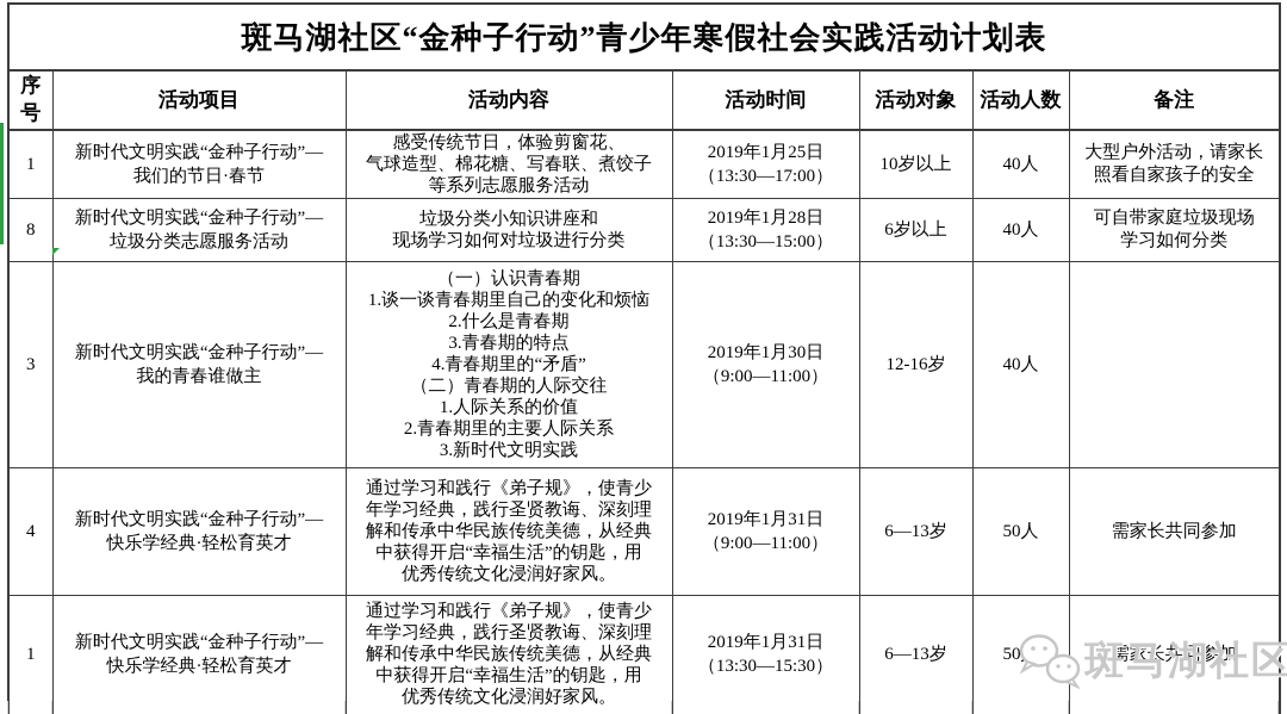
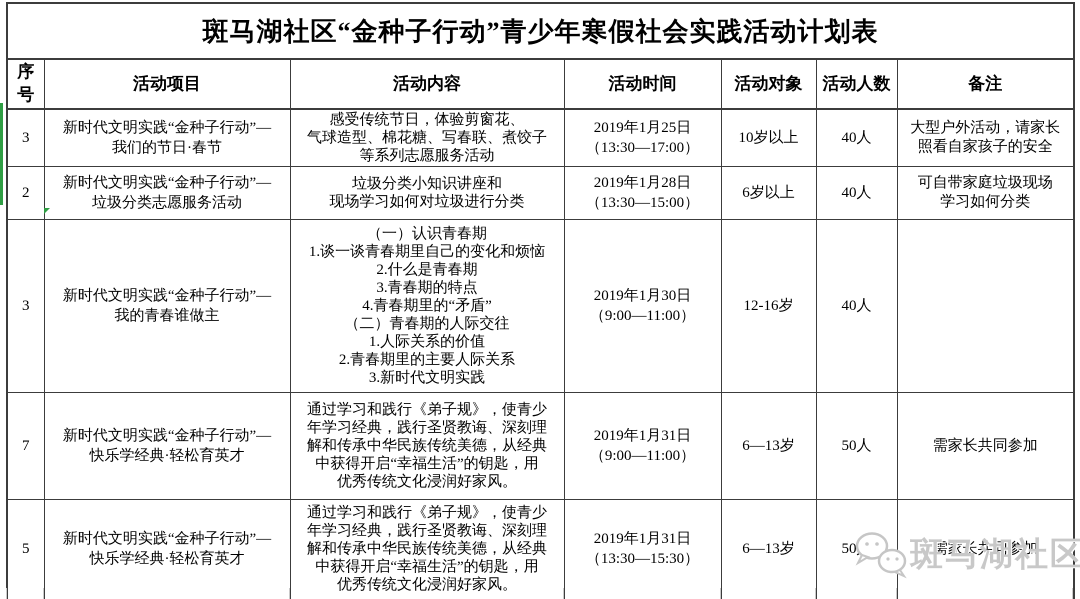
  斑马湖社区“金种子行动”青少年寒假社会实践活动计划表
  序号	活动项目	活动内容	活动时间	活动对象	活动人数	备注
- 1	新时代文明实践“金种子行动”— 我们的节日·春节	感受传统节日，体验剪窗花、 气球造型、棉花糖、写春联、煮饺子 等系列志愿服务活动	2019年1月25日 （13:30—17:00）	10岁以上	40人	大型户外活动，请家长 照看自家孩子的安全
+ 3	新时代文明实践“金种子行动”— 我们的节日·春节	感受传统节日，体验剪窗花、 气球造型、棉花糖、写春联、煮饺子 等系列志愿服务活动	2019年1月25日 （13:30—17:00）	10岁以上	40人	大型户外活动，请家长 照看自家孩子的安全
- 8	新时代文明实践“金种子行动”— 垃圾分类志愿服务活动	垃圾分类小知识讲座和 现场学习如何对垃圾进行分类	2019年1月28日 （13:30—15:00）	6岁以上	40人	可自带家庭垃圾现场 学习如何分类
+ 2	新时代文明实践“金种子行动”— 垃圾分类志愿服务活动	垃圾分类小知识讲座和 现场学习如何对垃圾进行分类	2019年1月28日 （13:30—15:00）	6岁以上	40人	可自带家庭垃圾现场 学习如何分类
  3	新时代文明实践“金种子行动”— 我的青春谁做主	（一）认识青春期 1.谈一谈青春期里自己的变化和烦恼 2.什么是青春期 3.青春期的特点 4.青春期里的“矛盾” （二）青春期的人际交往 1.人际关系的价值 2.青春期里的主要人际关系 3.新时代文明实践	2019年1月30日 （9:00—11:00）	12-16岁	40人
- 4	新时代文明实践“金种子行动”— 快乐学经典·轻松育英才	通过学习和践行《弟子规》，使青少 年学习经典，践行圣贤教诲、深刻理 解和传承中华民族传统美德，从经典 中获得开启“幸福生活”的钥匙，用 优秀传统文化浸润好家风。	2019年1月31日 （9:00—11:00）	6—13岁	50人	需家长共同参加
+ 7	新时代文明实践“金种子行动”— 快乐学经典·轻松育英才	通过学习和践行《弟子规》，使青少 年学习经典，践行圣贤教诲、深刻理 解和传承中华民族传统美德，从经典 中获得开启“幸福生活”的钥匙，用 优秀传统文化浸润好家风。	2019年1月31日 （9:00—11:00）	6—13岁	50人	需家长共同参加
- 1	新时代文明实践“金种子行动”— 快乐学经典·轻松育英才	通过学习和践行《弟子规》，使青少 年学习经典，践行圣贤教诲、深刻理 解和传承中华民族传统美德，从经典 中获得开启“幸福生活”的钥匙，用 优秀传统文化浸润好家风。	2019年1月31日 （13:30—15:30）	6—13岁	50	需家长共同参加
+ 5	新时代文明实践“金种子行动”— 快乐学经典·轻松育英才	通过学习和践行《弟子规》，使青少 年学习经典，践行圣贤教诲、深刻理 解和传承中华民族传统美德，从经典 中获得开启“幸福生活”的钥匙，用 优秀传统文化浸润好家风。	2019年1月31日 （13:30—15:30）	6—13岁	50	需家长共同参加
  斑马湖社区
